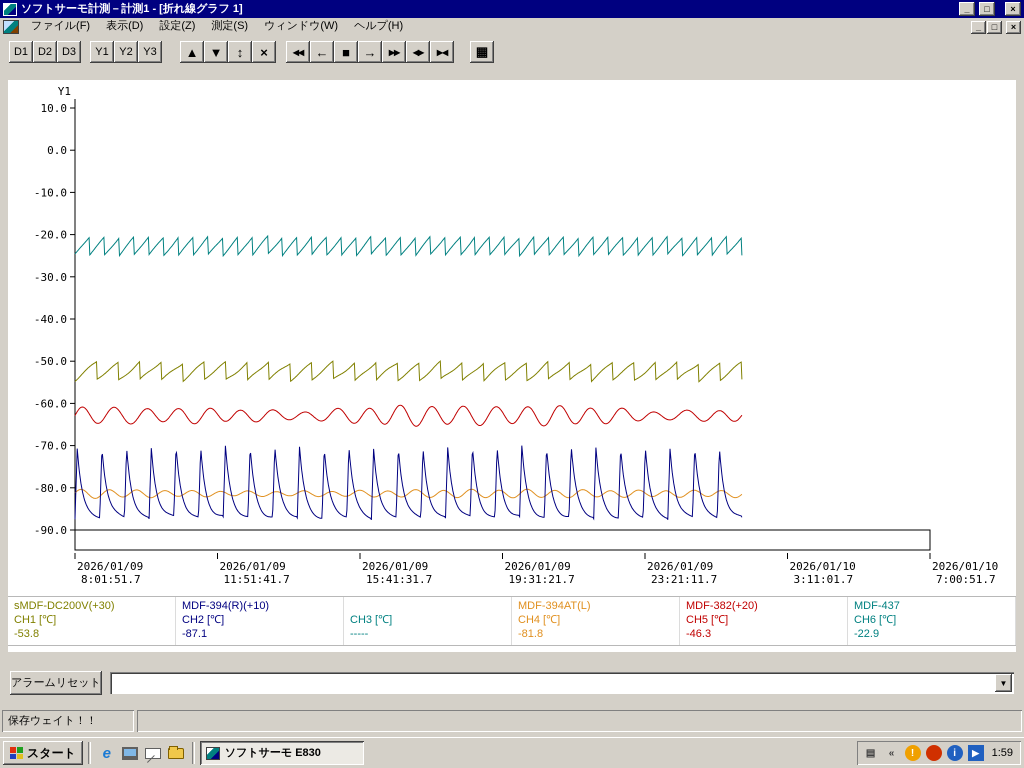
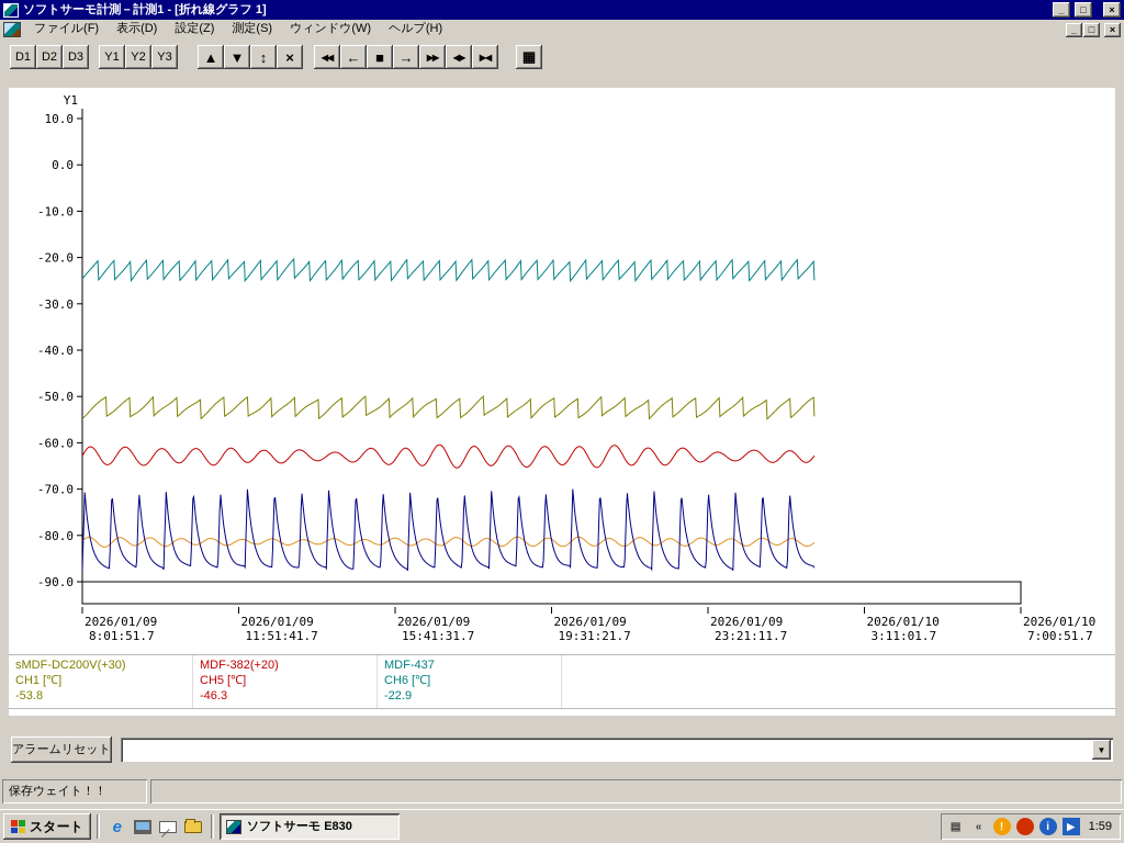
  ソフトサーモ計測－計測1 - [折れ線グラフ 1]
  _
  □
  ×
  ファイル(F)
  表示(D)
  設定(Z)
  測定(S)
  ウィンドウ(W)
  ヘルプ(H)
  _
  □
  ×
  D1
  D2
  D3
  Y1
  Y2
  Y3
  ▲
  ▼
  ↕
  ×
  ◀◀
  ←
  ■
  →
  ▶▶
  ◀▶
  ▶◀
  ▦
  Y1
  10.0
  0.0
  -10.0
  -20.0
  -30.0
  -40.0
  -50.0
  -60.0
  -70.0
  -80.0
  -90.0
  2026/01/09
  8:01:51.7
  2026/01/09
  11:51:41.7
  2026/01/09
  15:41:31.7
  2026/01/09
  19:31:21.7
  2026/01/09
  23:21:11.7
  2026/01/10
  3:11:01.7
  2026/01/10
  7:00:51.7
  sMDF-DC200V(+30)
  CH1 [℃]
  -53.8
- MDF-394(R)(+10)
- CH2 [℃]
- -87.1
- CH3 [℃]
- -----
- MDF-394AT(L)
- CH4 [℃]
- -81.8
  MDF-382(+20)
  CH5 [℃]
  -46.3
  MDF-437
  CH6 [℃]
  -22.9
  アラームリセット
  ▼
  保存ウェイト！！
  スタート
  e
  ソフトサーモ E830
  ▤
  «
  !
  i
  ▶
  1:59
